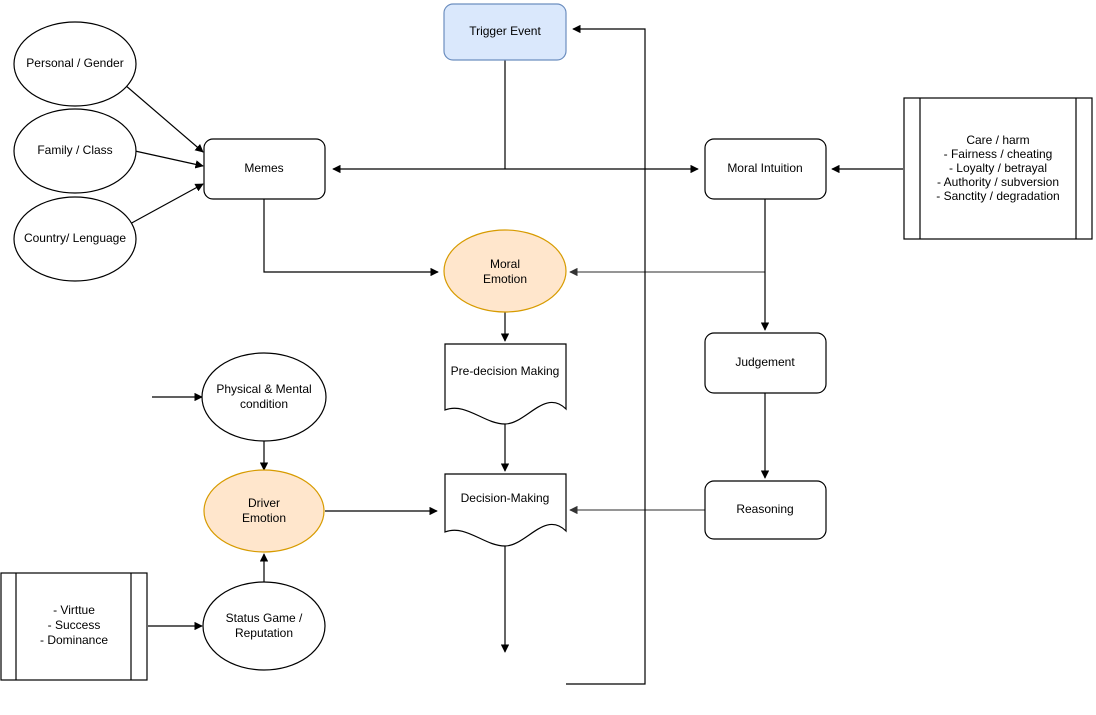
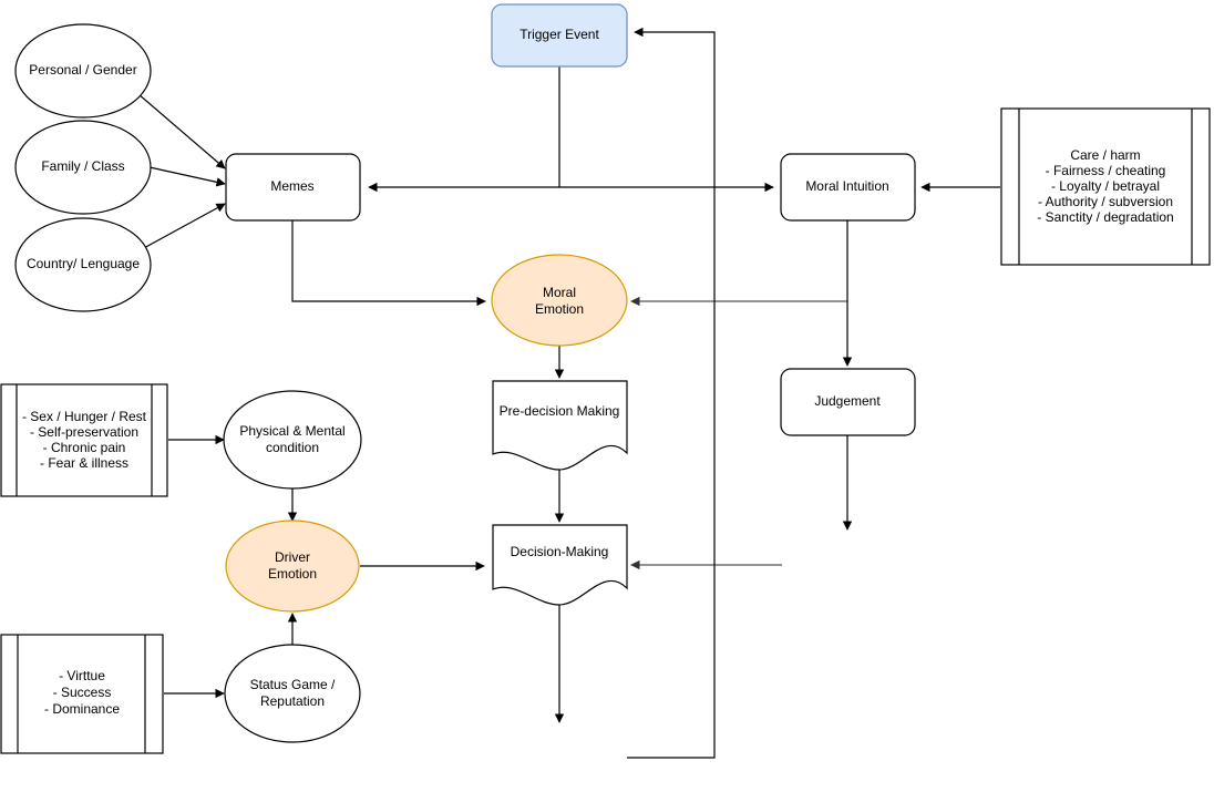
  Trigger Event
  Personal / Gender
  Family / Class
  Country/ Lenguage
  Memes
  Moral Intuition
  Care / harm
  - Fairness / cheating
  - Loyalty / betrayal
  - Authority / subversion
  - Sanctity / degradation
  Moral
  Emotion
  Pre-decision Making
  Judgement
- Reasoning
  Decision-Making
+ - Sex / Hunger / Rest
+ - Self-preservation
+ - Chronic pain
+ - Fear & illness
  Physical & Mental
  condition
  Driver
  Emotion
  - Virttue
  - Success
  - Dominance
  Status Game /
  Reputation
